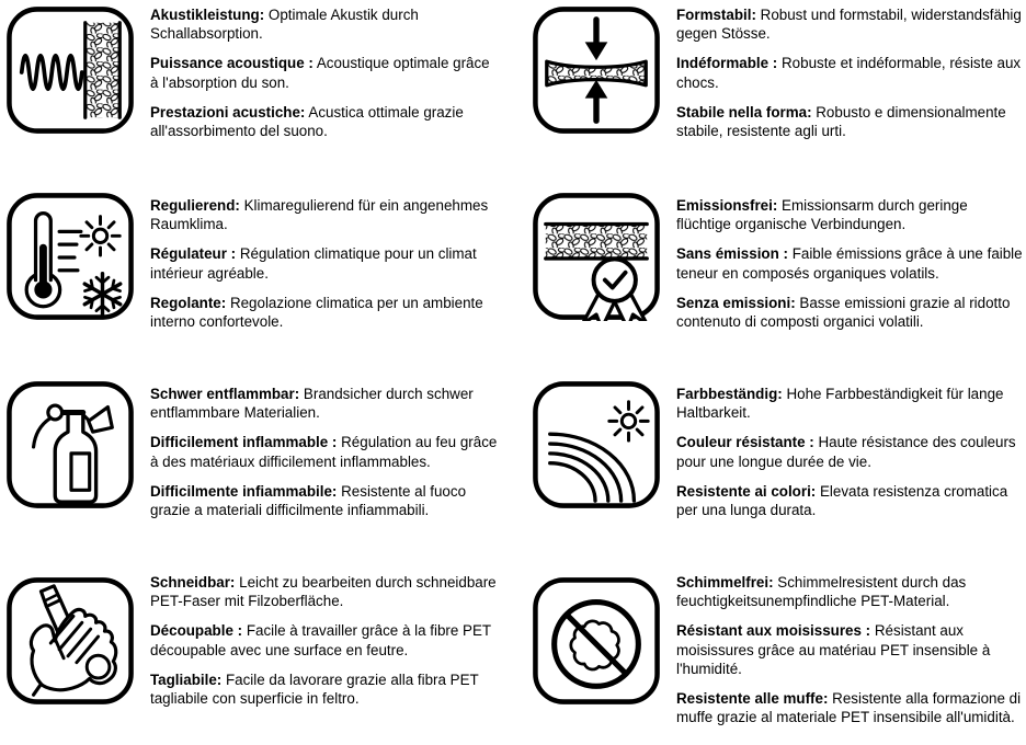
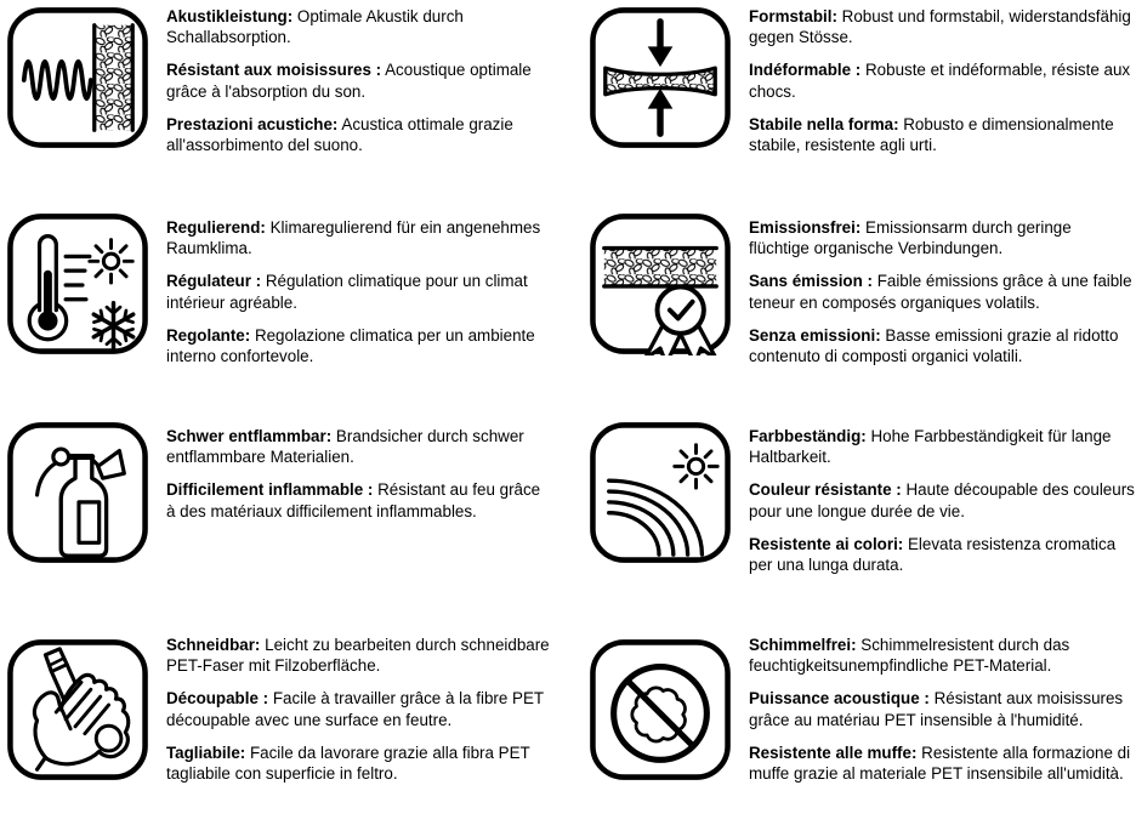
  Akustikleistung: Optimale Akustik durch Schallabsorption.
- Puissance acoustique : Acoustique optimale grâce à l'absorption du son.
+ Résistant aux moisissures : Acoustique optimale grâce à l'absorption du son.
  Prestazioni acustiche: Acustica ottimale grazie all'assorbimento del suono.
  Formstabil: Robust und formstabil, widerstandsfähig gegen Stösse.
  Indéformable : Robuste et indéformable, résiste aux chocs.
  Stabile nella forma: Robusto e dimensionalmente stabile, resistente agli urti.
  Regulierend: Klimaregulierend für ein angenehmes Raumklima.
  Régulateur : Régulation climatique pour un climat intérieur agréable.
  Regolante: Regolazione climatica per un ambiente interno confortevole.
  Emissionsfrei: Emissionsarm durch geringe flüchtige organische Verbindungen.
  Sans émission : Faible émissions grâce à une faible teneur en composés organiques volatils.
  Senza emissioni: Basse emissioni grazie al ridotto contenuto di composti organici volatili.
  Schwer entflammbar: Brandsicher durch schwer entflammbare Materialien.
- Difficilement inflammable : Régulation au feu grâce à des matériaux difficilement inflammables.
+ Difficilement inflammable : Résistant au feu grâce à des matériaux difficilement inflammables.
- Difficilmente infiammabile: Resistente al fuoco grazie a materiali difficilmente infiammabili.
  Farbbeständig: Hohe Farbbeständigkeit für lange Haltbarkeit.
- Couleur résistante : Haute résistance des couleurs pour une longue durée de vie.
+ Couleur résistante : Haute découpable des couleurs pour une longue durée de vie.
  Resistente ai colori: Elevata resistenza cromatica per una lunga durata.
  Schneidbar: Leicht zu bearbeiten durch schneidbare PET-Faser mit Filzoberfläche.
  Découpable : Facile à travailler grâce à la fibre PET découpable avec une surface en feutre.
  Tagliabile: Facile da lavorare grazie alla fibra PET tagliabile con superficie in feltro.
  Schimmelfrei: Schimmelresistent durch das feuchtigkeitsunempfindliche PET-Material.
- Résistant aux moisissures : Résistant aux moisissures grâce au matériau PET insensible à l'humidité.
+ Puissance acoustique : Résistant aux moisissures grâce au matériau PET insensible à l'humidité.
  Resistente alle muffe: Resistente alla formazione di muffe grazie al materiale PET insensibile all'umidità.
